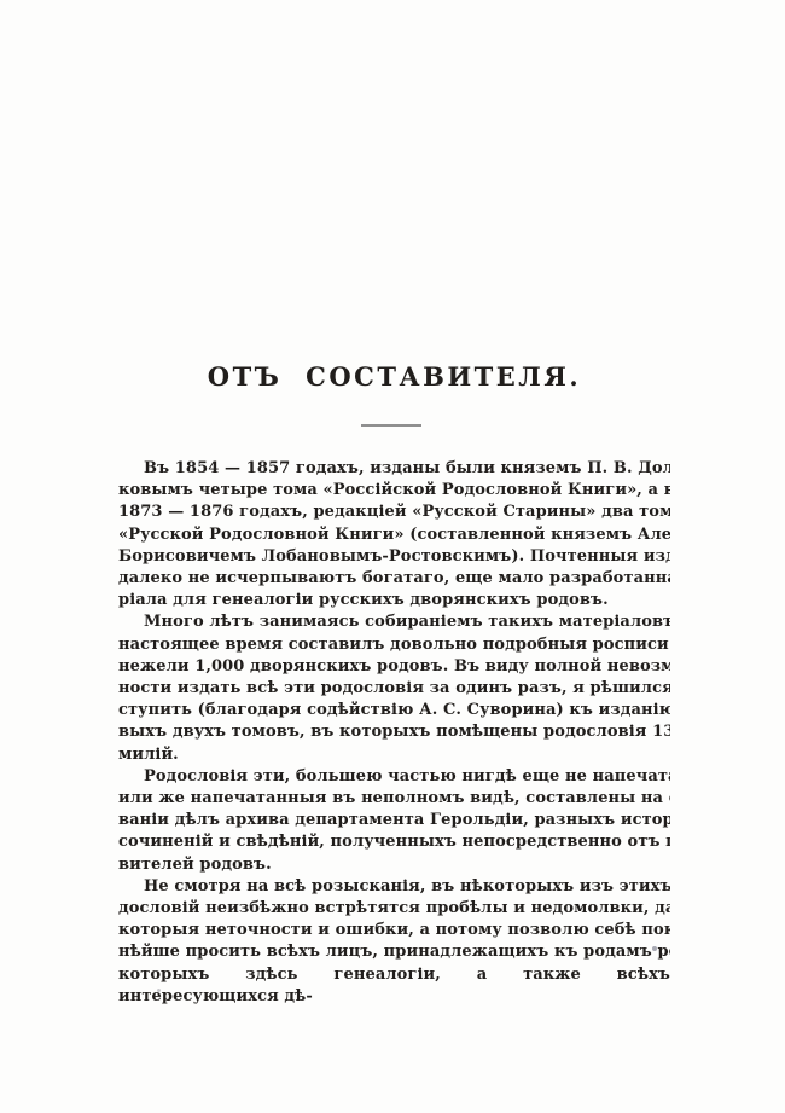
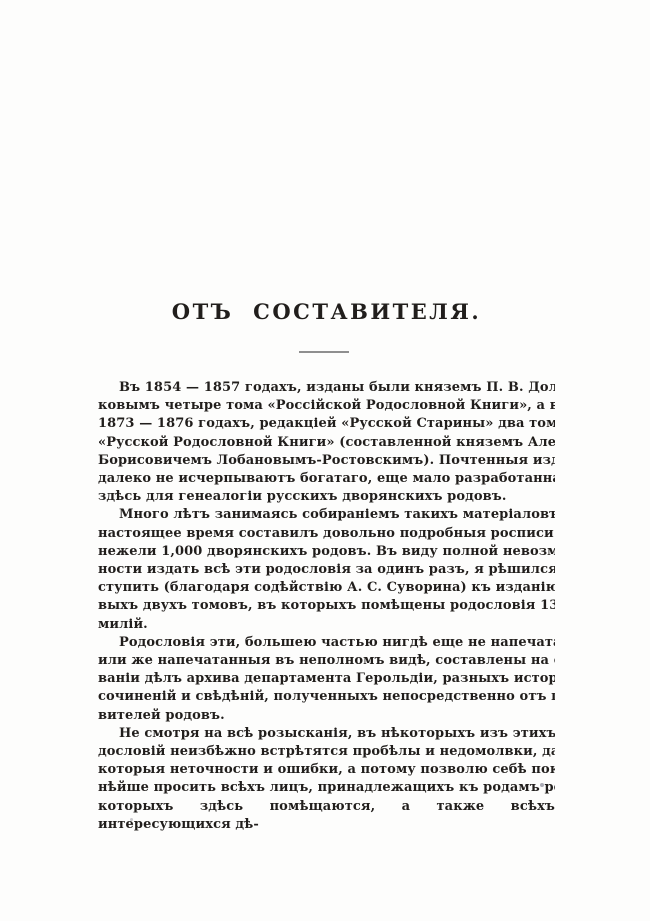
  ОТЪ СОСТАВИТЕЛЯ.
  Въ 1854 — 1857 годахъ, изданы были княземъ П. В. Дол
  ковымъ четыре тома «Россійской Родословной Книги», а в
  1873 — 1876 годахъ, редакціей «Русской Старины» два том
  «Русской Родословной Книги» (составленной княземъ Але
  Борисовичемъ Лобановымъ-Ростовскимъ). Почтенныя из
  далеко не исчерпываютъ богатаго, еще мало разработанн
- ріала для генеалогіи русскихъ дворянскихъ родовъ.
+ здѣсь для генеалогіи русскихъ дворянскихъ родовъ.
  Много лѣтъ занимаясь собираніемъ такихъ матеріаловъ
  настоящее время составилъ довольно подробныя росписи
  нежели 1,000 дворянскихъ родовъ. Въ виду полной невозм
  ности издать всѣ эти родословія за одинъ разъ, я рѣшился
  ступить (благодаря содѣйствію А. С. Суворина) къ изданію
  выхъ двухъ томовъ, въ которыхъ помѣщены родословія 13
  милій.
  Родословія эти, большею частью нигдѣ еще не напечат
  или же напечатанныя въ неполномъ видѣ, составлены на
  ваніи дѣлъ архива департамента Герольдіи, разныхъ истор
  сочиненій и свѣдѣній, полученныхъ непосредственно отъ
  вителей родовъ.
  Не смотря на всѣ розысканія, въ нѣкоторыхъ изъ этихъ
  дословій неизбѣжно встрѣтятся пробѣлы и недомолвки, д
  которыя неточности и ошибки, а потому позволю себѣ пок
  нѣйше просить всѣхъ лицъ, принадлежащихъ къ родамъ р
- которыхъ здѣсь генеалогіи, а также всѣхъ интересующихся дѣ-
+ которыхъ здѣсь помѣщаются, а также всѣхъ интересующихся дѣ-
